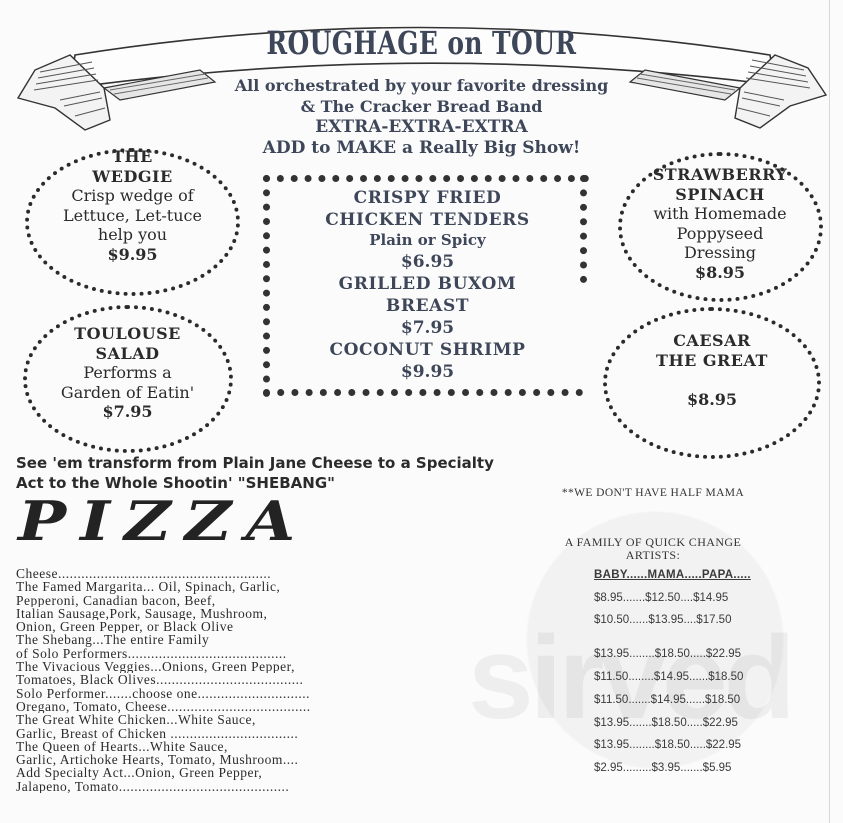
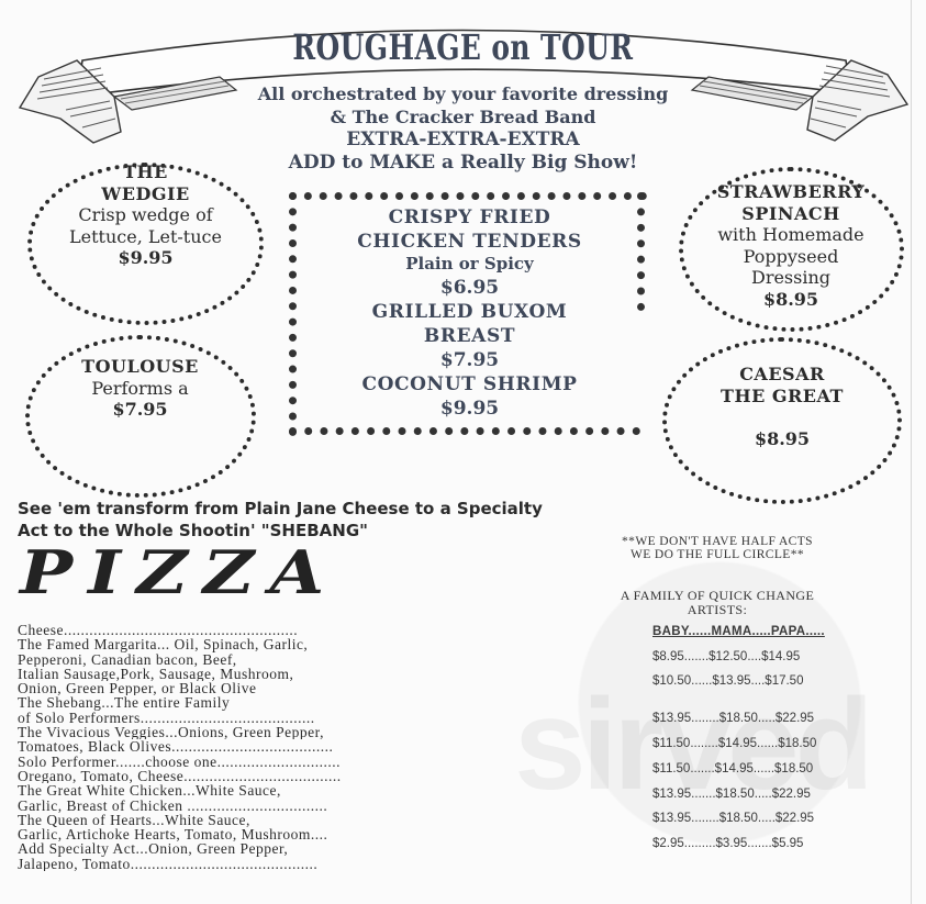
  sirved
  ROUGHAGE on TOUR
  All orchestrated by your favorite dressing
  & The Cracker Bread Band
  EXTRA-EXTRA-EXTRA
  ADD to MAKE a Really Big Show!
  THE
  WEDGIE
  Crisp wedge of
  Lettuce, Let-tuce
- help you
  $9.95
  STRAWBERRY
  SPINACH
  with Homemade
  Poppyseed
  Dressing
  $8.95
  TOULOUSE
- SALAD
  Performs a
- Garden of Eatin'
  $7.95
  CAESAR
  THE GREAT
  $8.95
  CRISPY FRIED
  CHICKEN TENDERS
  Plain or Spicy
  $6.95
  GRILLED BUXOM
  BREAST
  $7.95
  COCONUT SHRIMP
  $9.95
  See 'em transform from Plain Jane Cheese to a Specialty
  Act to the Whole Shootin' "SHEBANG"
- **WE DON'T HAVE HALF MAMA
+ **WE DON'T HAVE HALF ACTS
+ WE DO THE FULL CIRCLE**
  A FAMILY OF QUICK CHANGE
  ARTISTS:
  PIZZA
  Cheese.......................................................
  The Famed Margarita... Oil, Spinach, Garlic,
  Pepperoni, Canadian bacon, Beef,
  Italian Sausage,Pork, Sausage, Mushroom,
  Onion, Green Pepper, or Black Olive
  The Shebang...The entire Family
  of Solo Performers.........................................
  The Vivacious Veggies...Onions, Green Pepper,
  Tomatoes, Black Olives......................................
  Solo Performer.......choose one.............................
  Oregano, Tomato, Cheese.....................................
  The Great White Chicken...White Sauce,
  Garlic, Breast of Chicken .................................
  The Queen of Hearts...White Sauce,
  Garlic, Artichoke Hearts, Tomato, Mushroom....
  Add Specialty Act...Onion, Green Pepper,
  Jalapeno, Tomato............................................
  BABY......MAMA.....PAPA.....
  $8.95.......$12.50....$14.95
  $10.50......$13.95....$17.50
  $13.95........$18.50.....$22.95
  $11.50........$14.95......$18.50
  $11.50.......$14.95......$18.50
  $13.95.......$18.50.....$22.95
  $13.95........$18.50.....$22.95
  $2.95.........$3.95.......$5.95
